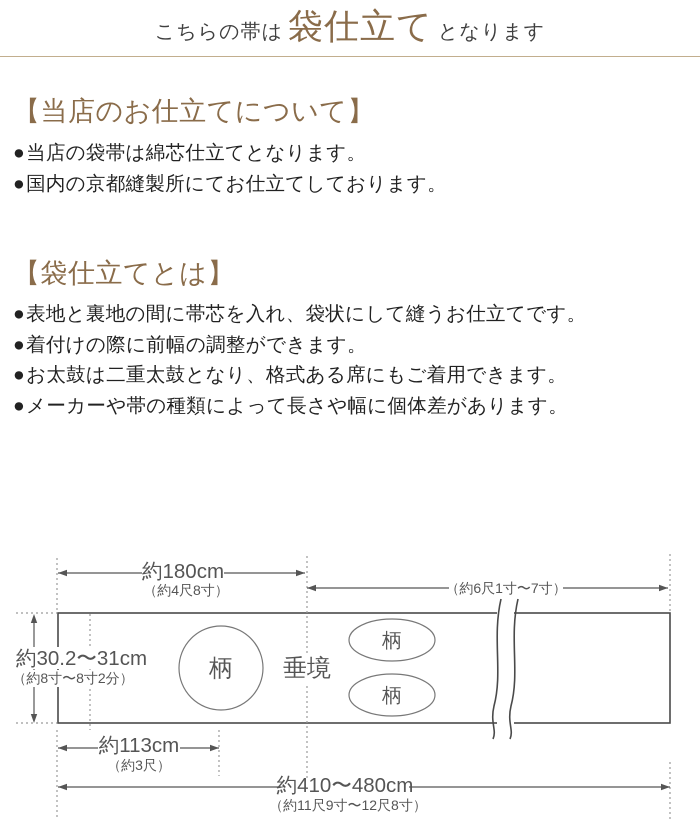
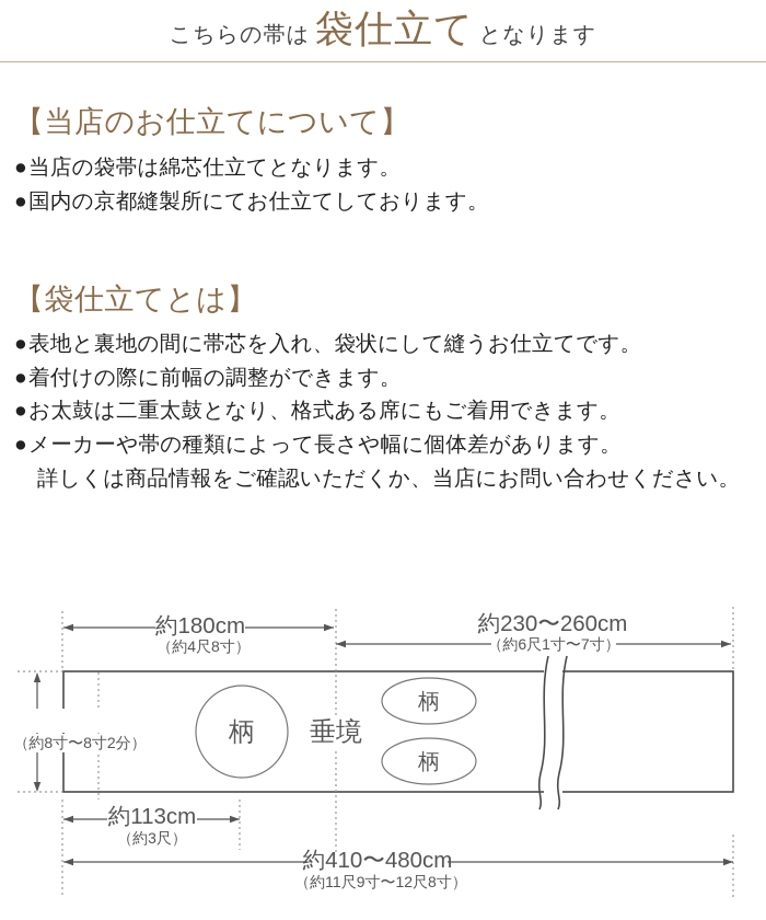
  こちらの帯は 袋仕立て となります
  【当店のお仕立てについて】
  ●当店の袋帯は綿芯仕立てとなります。
  ●国内の京都縫製所にてお仕立てしております。
  【袋仕立てとは】
  ●表地と裏地の間に帯芯を入れ、袋状にして縫うお仕立てです。
  ●着付けの際に前幅の調整ができます。
  ●お太鼓は二重太鼓となり、格式ある席にもご着用できます。
  ●メーカーや帯の種類によって長さや幅に個体差があります。
+ 詳しくは商品情報をご確認いただくか、当店にお問い合わせください。
  約180cm
  （約4尺8寸）
+ 約230〜260cm
  （約6尺1寸〜7寸）
- 約30.2〜31cm
  （約8寸〜8寸2分）
  約113cm
  （約3尺）
  約410〜480cm
  （約11尺9寸〜12尺8寸）
  柄
  垂境
  柄
  柄
